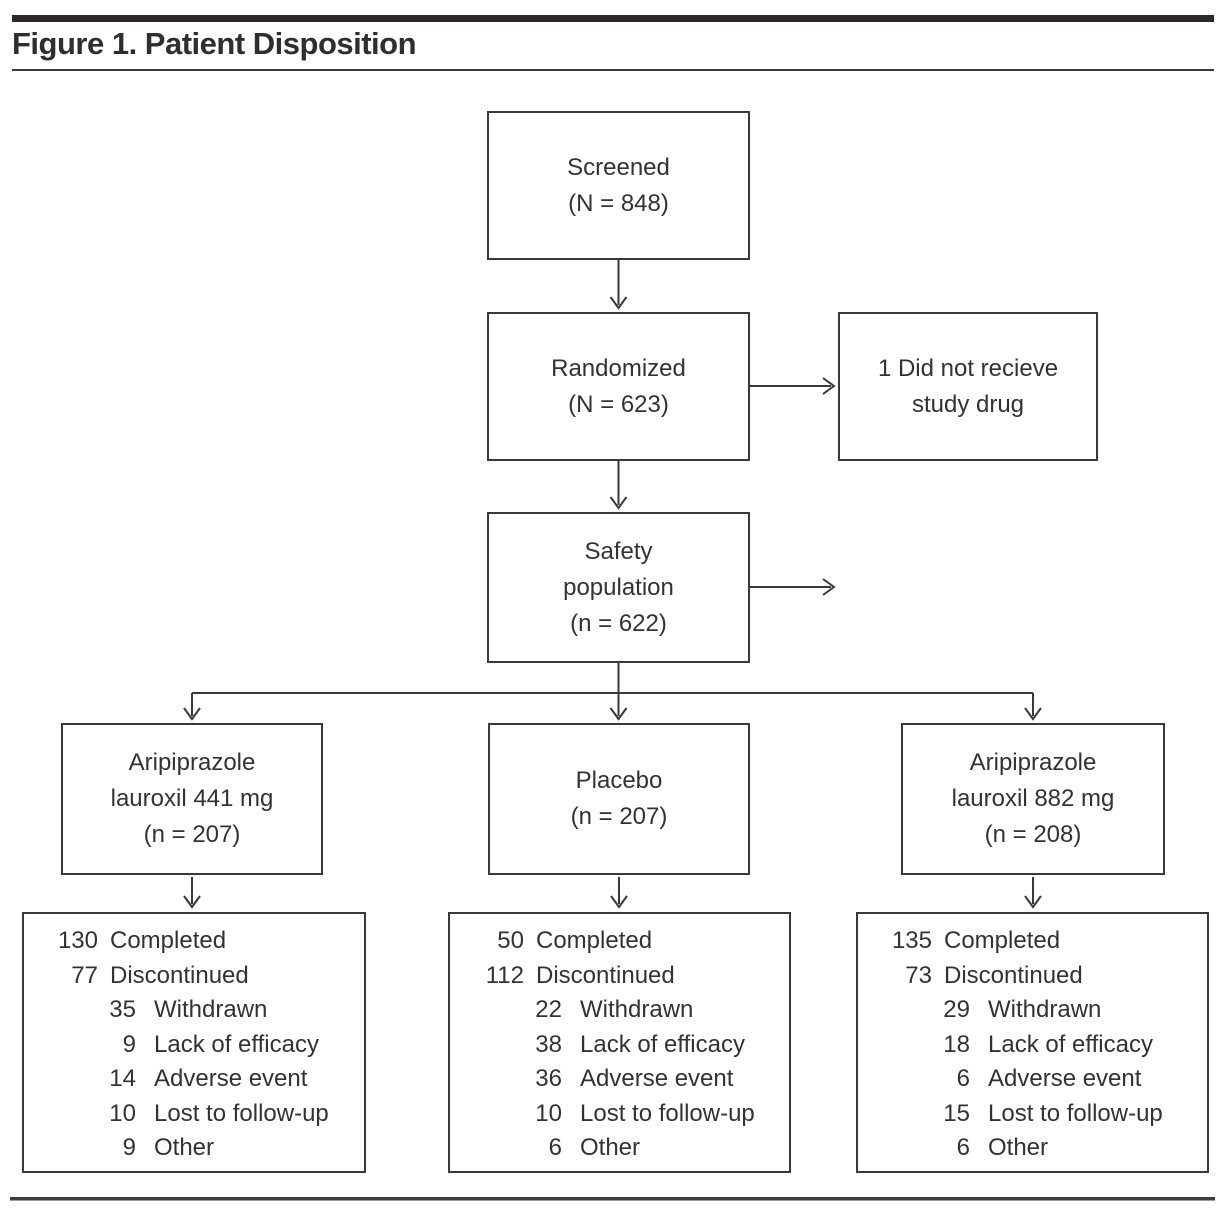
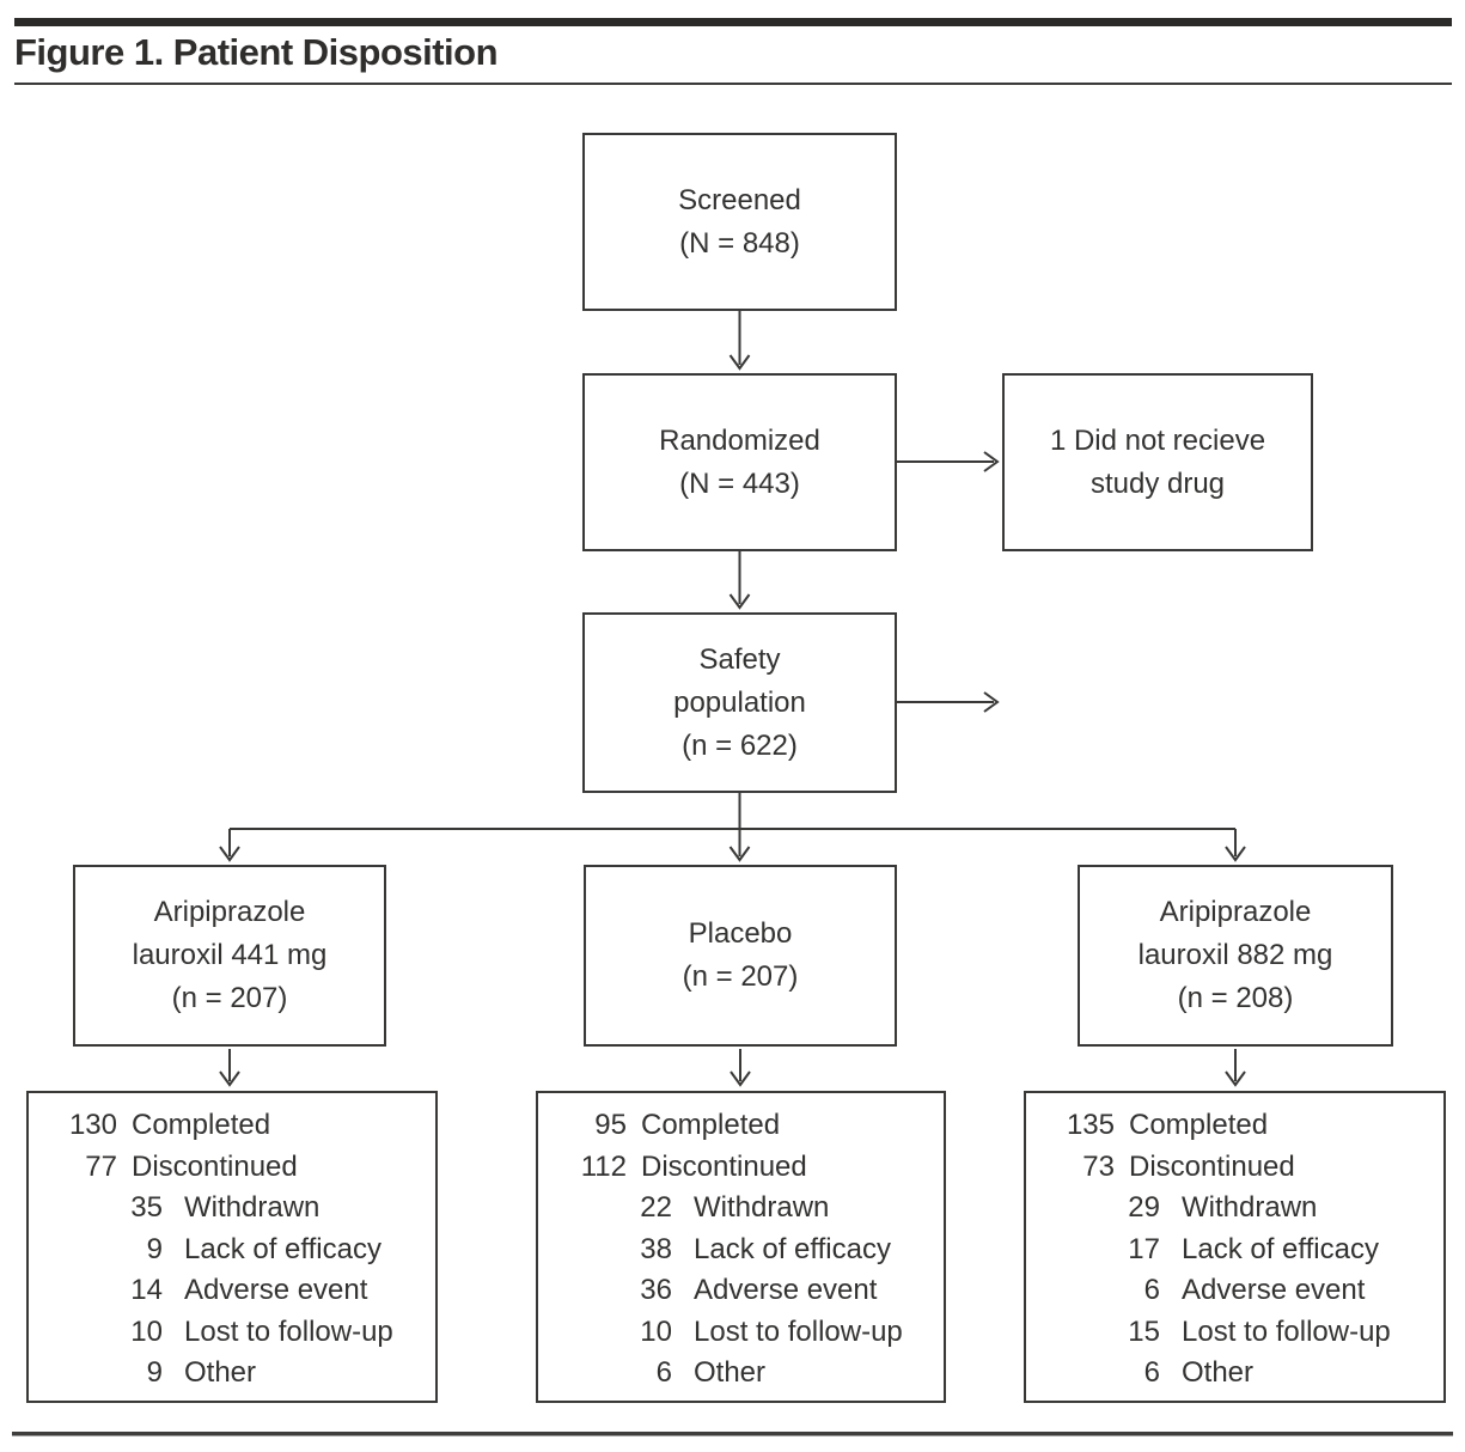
  Figure 1. Patient Disposition
  Screened
  (N = 848)
  Randomized
- (N = 623)
+ (N = 443)
  1 Did not recieve
  study drug
  Safety
  population
  (n = 622)
  Aripiprazole
  lauroxil 441 mg
  (n = 207)
  Placebo
  (n = 207)
  Aripiprazole
  lauroxil 882 mg
  (n = 208)
  130
  Completed
  77
  Discontinued
  35
  Withdrawn
  9
  Lack of efficacy
  14
  Adverse event
  10
  Lost to follow-up
  9
  Other
- 50
+ 95
  Completed
  112
  Discontinued
  22
  Withdrawn
  38
  Lack of efficacy
  36
  Adverse event
  10
  Lost to follow-up
  6
  Other
  135
  Completed
  73
  Discontinued
  29
  Withdrawn
- 18
+ 17
  Lack of efficacy
  6
  Adverse event
  15
  Lost to follow-up
  6
  Other
